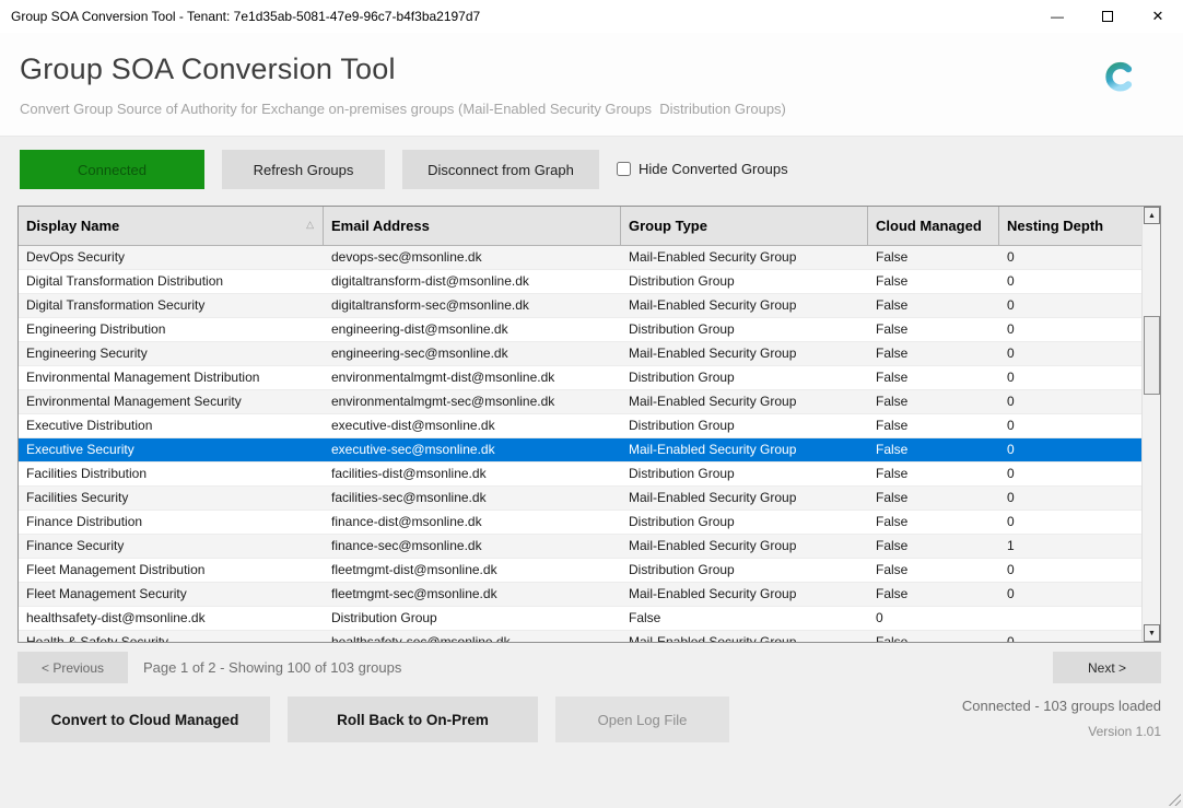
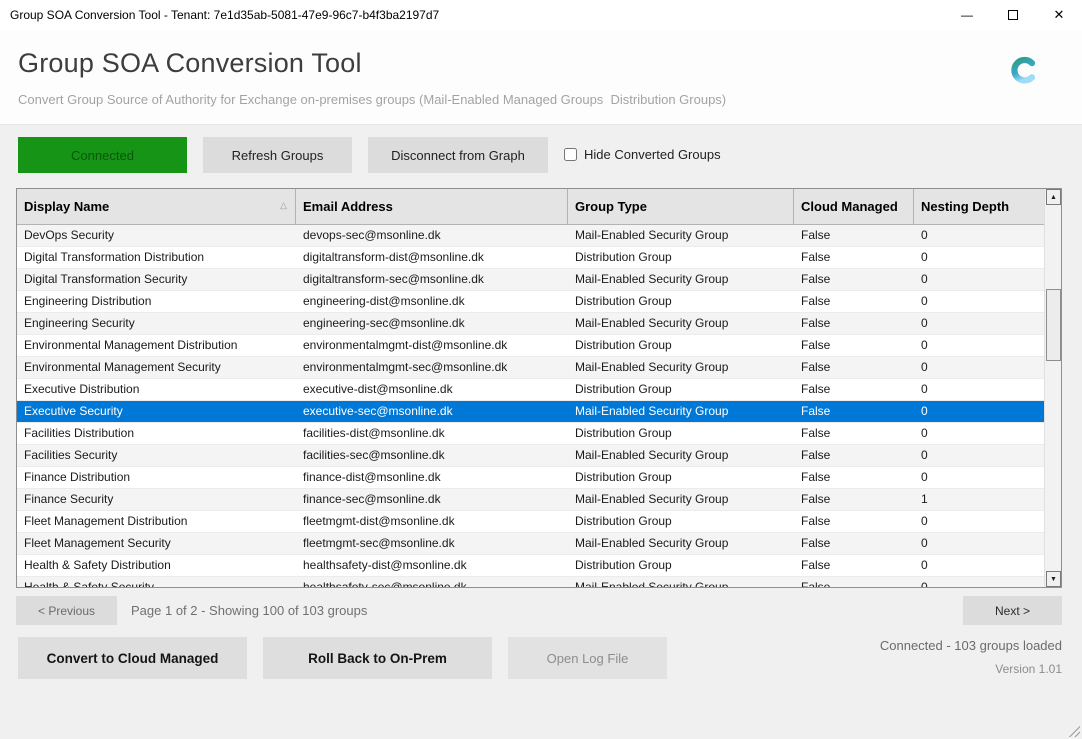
  Group SOA Conversion Tool - Tenant: 7e1d35ab-5081-47e9-96c7-b4f3ba2197d7
  —
  ✕
  Group SOA Conversion Tool
- Convert Group Source of Authority for Exchange on-premises groups (Mail-Enabled Security Groups Distribution Groups)
+ Convert Group Source of Authority for Exchange on-premises groups (Mail-Enabled Managed Groups Distribution Groups)
  Connected
  Refresh Groups
  Disconnect from Graph
  Hide Converted Groups
  Display Name
  △
  Email Address
  Group Type
  Cloud Managed
  Nesting Depth
  DevOps Security
  devops-sec@msonline.dk
  Mail-Enabled Security Group
  False
  0
  Digital Transformation Distribution
  digitaltransform-dist@msonline.dk
  Distribution Group
  False
  0
  Digital Transformation Security
  digitaltransform-sec@msonline.dk
  Mail-Enabled Security Group
  False
  0
  Engineering Distribution
  engineering-dist@msonline.dk
  Distribution Group
  False
  0
  Engineering Security
  engineering-sec@msonline.dk
  Mail-Enabled Security Group
  False
  0
  Environmental Management Distribution
  environmentalmgmt-dist@msonline.dk
  Distribution Group
  False
  0
  Environmental Management Security
  environmentalmgmt-sec@msonline.dk
  Mail-Enabled Security Group
  False
  0
  Executive Distribution
  executive-dist@msonline.dk
  Distribution Group
  False
  0
  Executive Security
  executive-sec@msonline.dk
  Mail-Enabled Security Group
  False
  0
  Facilities Distribution
  facilities-dist@msonline.dk
  Distribution Group
  False
  0
  Facilities Security
  facilities-sec@msonline.dk
  Mail-Enabled Security Group
  False
  0
  Finance Distribution
  finance-dist@msonline.dk
  Distribution Group
  False
  0
  Finance Security
  finance-sec@msonline.dk
  Mail-Enabled Security Group
  False
  1
  Fleet Management Distribution
  fleetmgmt-dist@msonline.dk
  Distribution Group
  False
  0
  Fleet Management Security
  fleetmgmt-sec@msonline.dk
  Mail-Enabled Security Group
  False
  0
+ Health & Safety Distribution
  healthsafety-dist@msonline.dk
  Distribution Group
  False
  0
  < Previous
  Page 1 of 2 - Showing 100 of 103 groups
  Next >
  Convert to Cloud Managed
  Roll Back to On-Prem
  Open Log File
  Connected - 103 groups loaded
  Version 1.01
